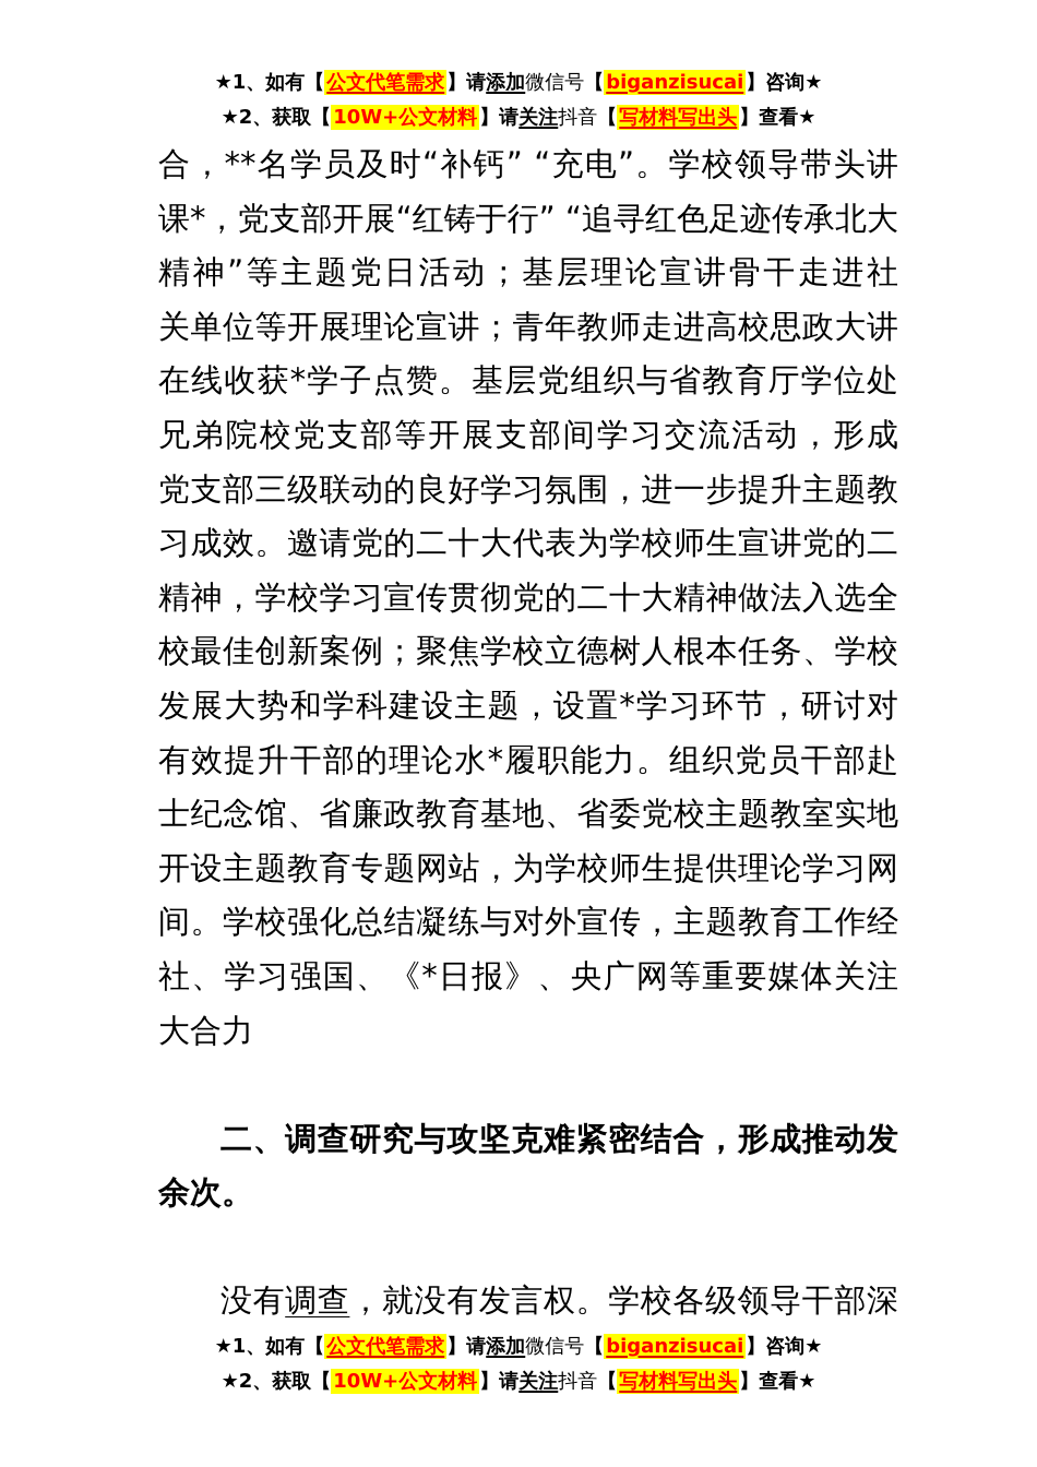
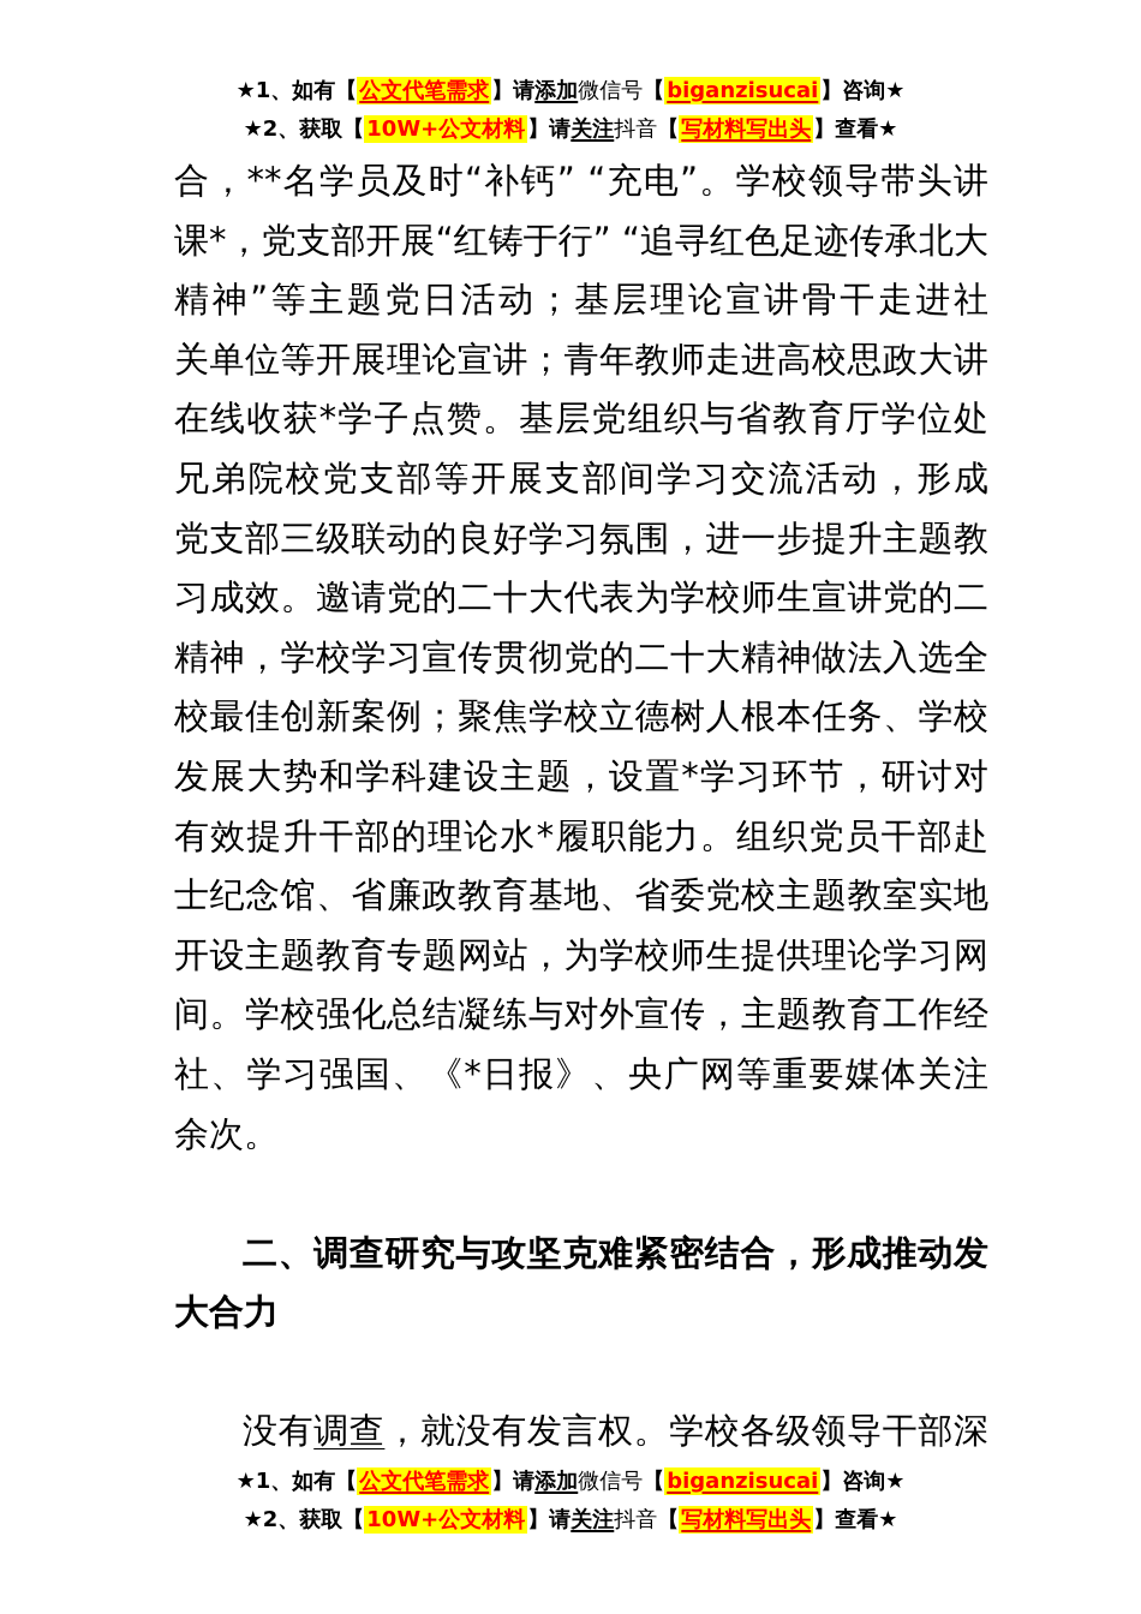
  ★1、如有【公文代笔需求】请添加微信号【biganzisucai】咨询★
  ★2、获取【10W+公文材料】请关注抖音【写材料写出头】查看★
  合，**名学员及时“补钙” “充电”。学校领导带头讲
  课*，党支部开展“红铸于行” “追寻红色足迹传承北大
  精神”等主题党日活动；基层理论宣讲骨干走进社
  关单位等开展理论宣讲；青年教师走进高校思政大讲
  在线收获*学子点赞。基层党组织与省教育厅学位处
  兄弟院校党支部等开展支部间学习交流活动，形成
  党支部三级联动的良好学习氛围，进一步提升主题教
  习成效。邀请党的二十大代表为学校师生宣讲党的二
  精神，学校学习宣传贯彻党的二十大精神做法入选全
  校最佳创新案例；聚焦学校立德树人根本任务、学校
  发展大势和学科建设主题，设置*学习环节，研讨对
  有效提升干部的理论水*履职能力。组织党员干部赴
  士纪念馆、省廉政教育基地、省委党校主题教室实地
  开设主题教育专题网站，为学校师生提供理论学习网
  间。学校强化总结凝练与对外宣传，主题教育工作经
  社、学习强国、《*日报》、央广网等重要媒体关注
- 大合力
+ 余次。
  二、调查研究与攻坚克难紧密结合，形成推动发
- 余次。
+ 大合力
  没有调查，就没有发言权。学校各级领导干部深
  ★1、如有【公文代笔需求】请添加微信号【biganzisucai】咨询★
  ★2、获取【10W+公文材料】请关注抖音【写材料写出头】查看★
